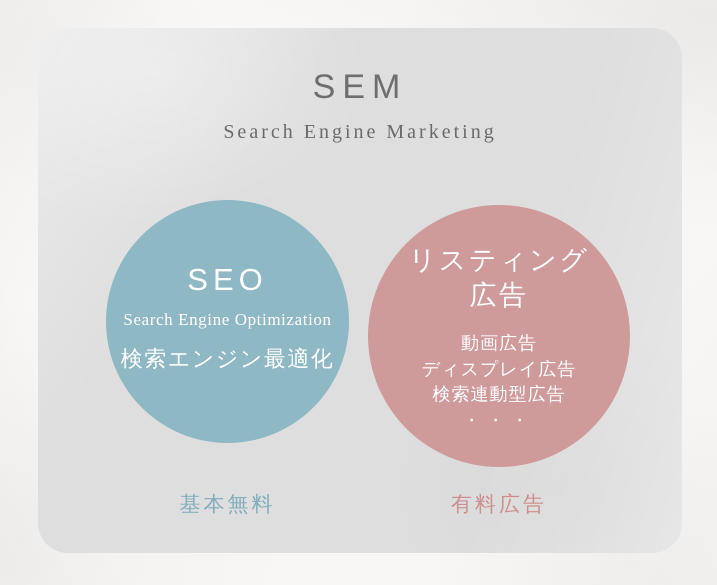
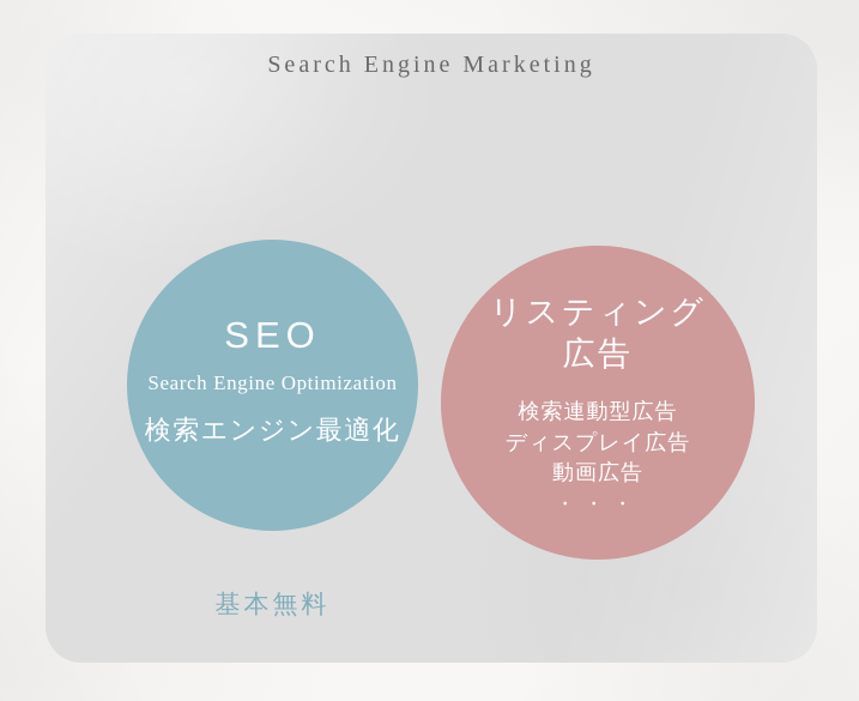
- SEM
  Search Engine Marketing
  SEO
  Search Engine Optimization
  検索エンジン最適化
  リスティング
  広告
- 動画広告
+ 検索連動型広告
  ディスプレイ広告
- 検索連動型広告
+ 動画広告
  ・・・
  基本無料
- 有料広告
